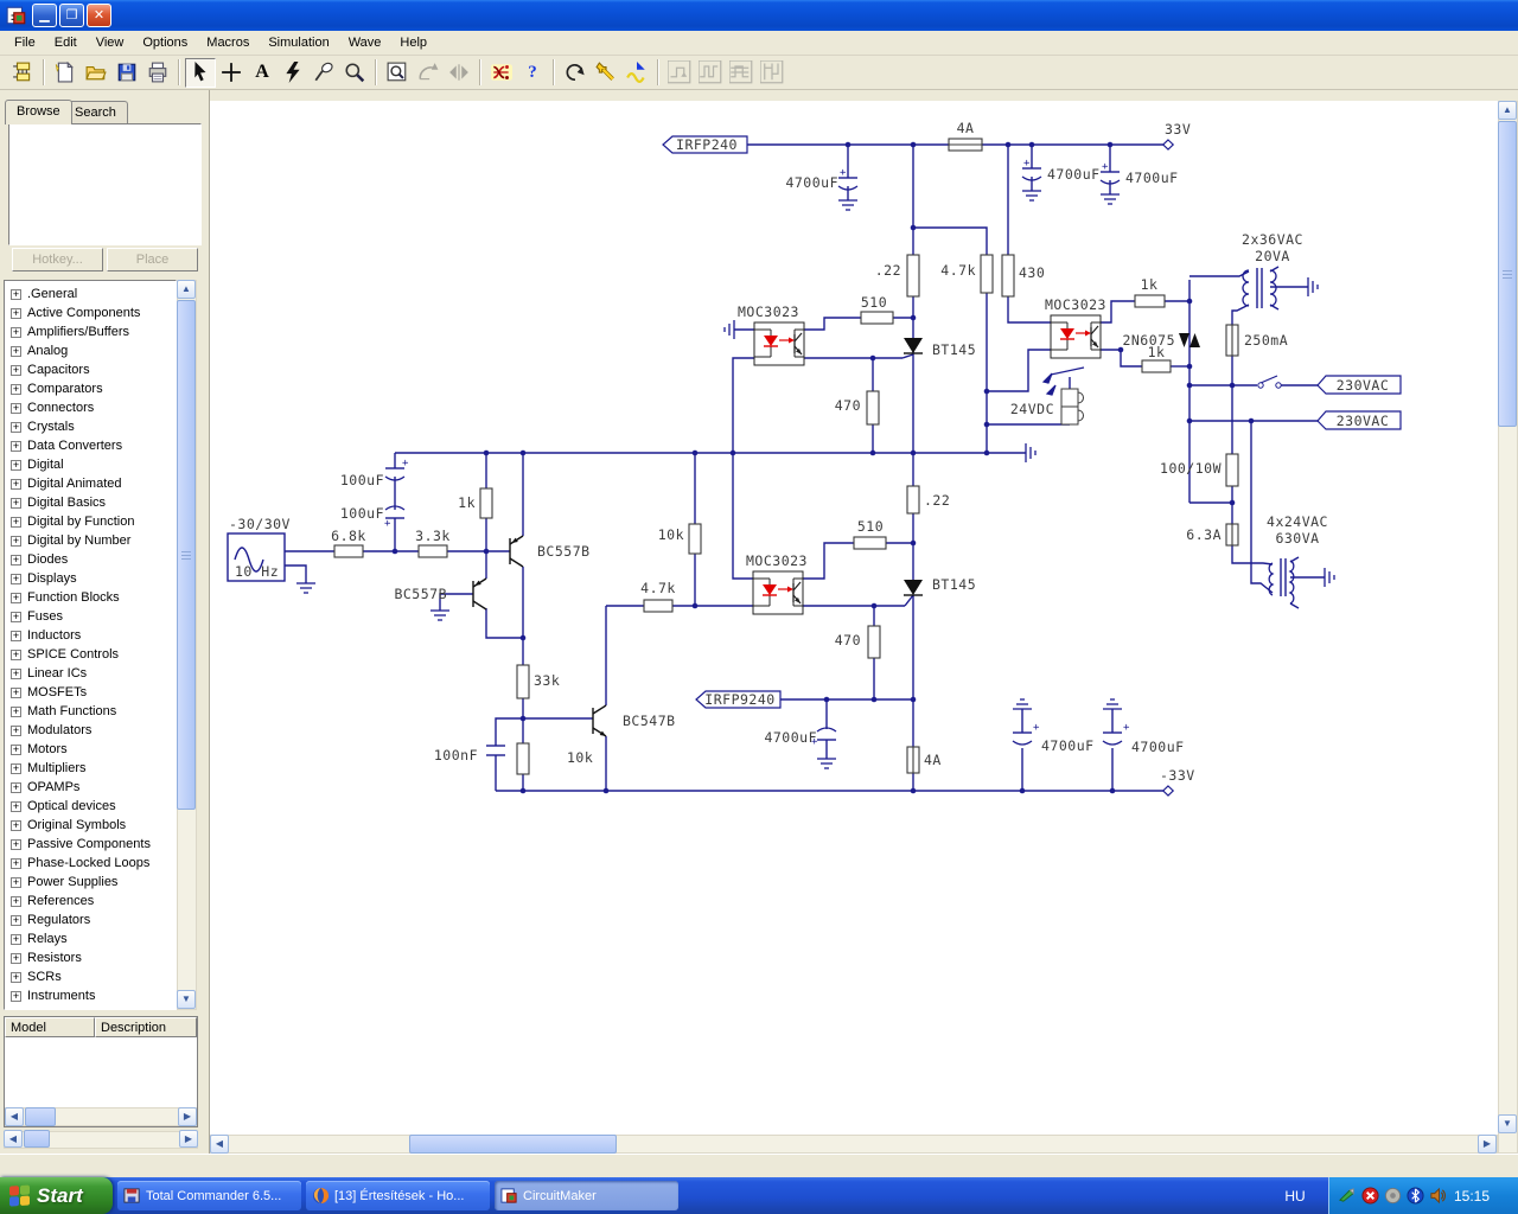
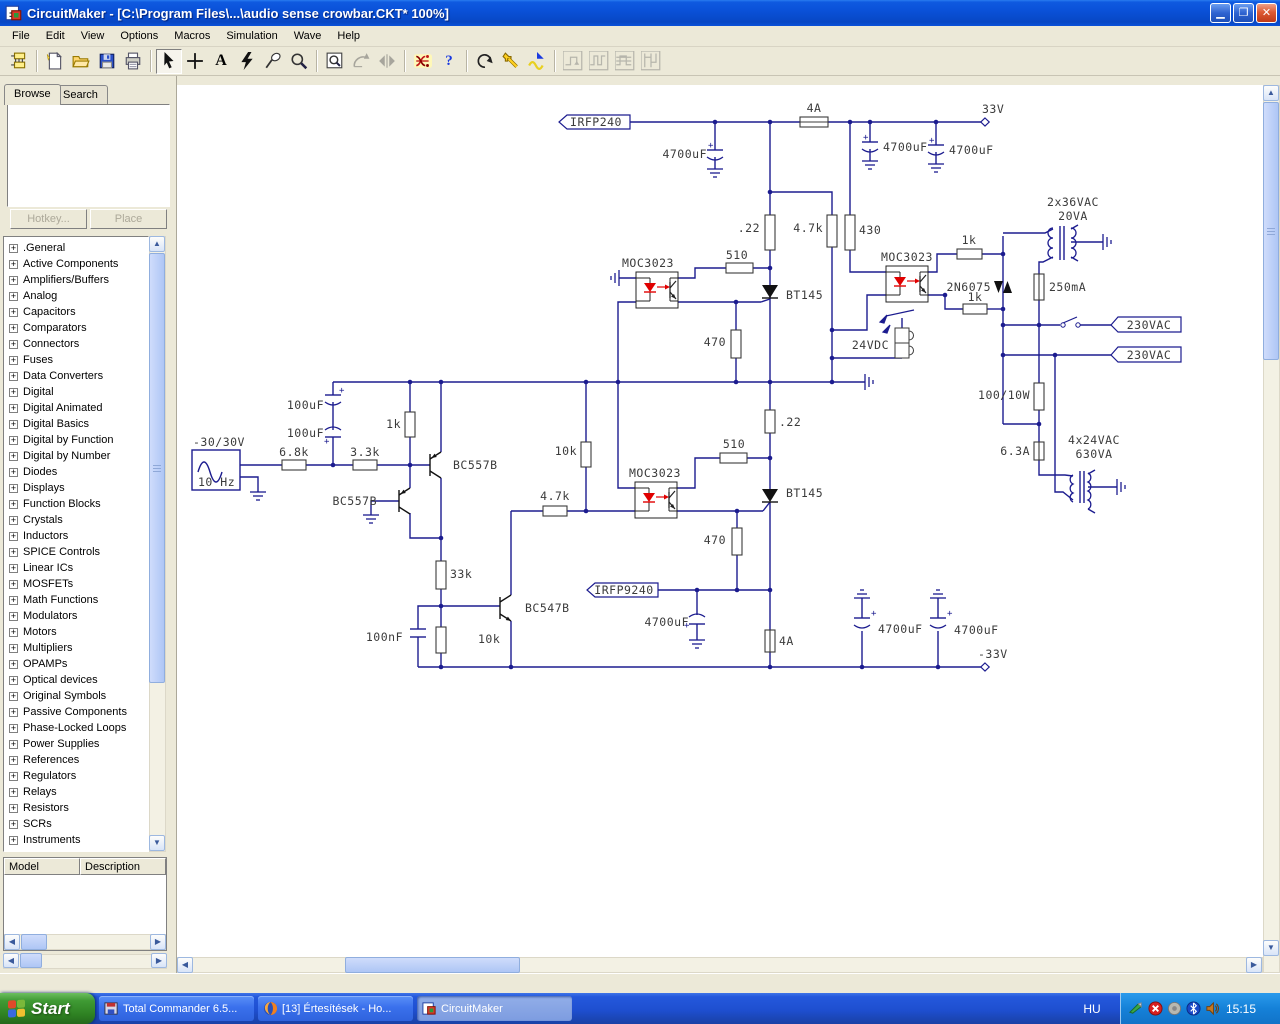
+ CircuitMaker - [C:\Program Files\...\audio sense crowbar.CKT* 100%]
  ▁
  ❐
  ✕
  File
  Edit
  View
  Options
  Macros
  Simulation
  Wave
  Help
  A
  ?
  Browse
  Search
  Hotkey...
  Place
  +
  .General
  +
  Active Components
  +
  Amplifiers/Buffers
  +
  Analog
  +
  Capacitors
  +
  Comparators
  +
  Connectors
  +
- Crystals
+ Fuses
  +
  Data Converters
  +
  Digital
  +
  Digital Animated
  +
  Digital Basics
  +
  Digital by Function
  +
  Digital by Number
  +
  Diodes
  +
  Displays
  +
  Function Blocks
  +
- Fuses
+ Crystals
  +
  Inductors
  +
  SPICE Controls
  +
  Linear ICs
  +
  MOSFETs
  +
  Math Functions
  +
  Modulators
  +
  Motors
  +
  Multipliers
  +
  OPAMPs
  +
  Optical devices
  +
  Original Symbols
  +
  Passive Components
  +
  Phase-Locked Loops
  +
  Power Supplies
  +
  References
  +
  Regulators
  +
  Relays
  +
  Resistors
  +
  SCRs
  +
  Instruments
  ▲
  ▼
  Model
  Description
  ◀
  ▶
  ◀
  ▶
  IRFP240
  4A
  33V
  4700uF
  4700uF
  4700uF
  .22
  4.7k
  430
  510
  MOC3023
  BT145
  470
  MOC3023
  1k
  2N6075
  1k
  24VDC
  2x36VAC
  20VA
  250mA
  230VAC
  230VAC
  100/10W
  6.3A
  4x24VAC
  630VA
  -30/30V
  10 Hz
  6.8k
  100uF
  100uF
  3.3k
  1k
  BC557B
  BC557B
  10k
  4.7k
  33k
  10k
  100nF
  BC547B
  IRFP9240
  4700uF
  510
  .22
  MOC3023
  BT145
  470
  4A
  4700uF
  4700uF
  -33V
  +
  +
  +
  +
  +
  +
  +
  +
  ▲
  ▼
  ◀
  ▶
  Start
  Total Commander 6.5...
  [13] Értesítések - Ho...
  CircuitMaker
  HU
  15:15
